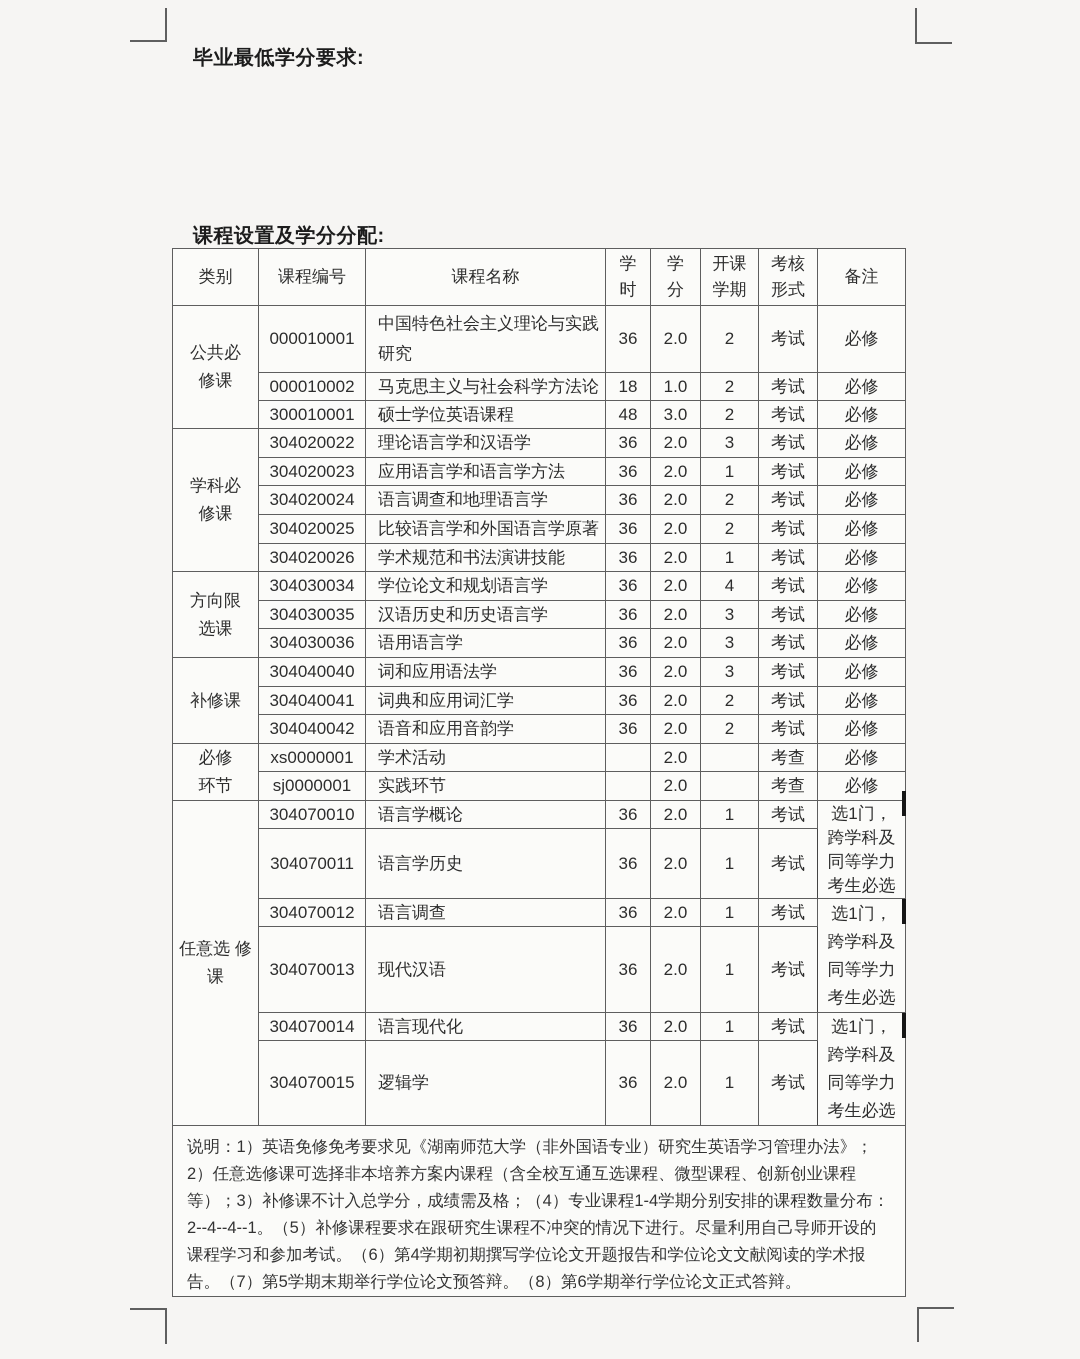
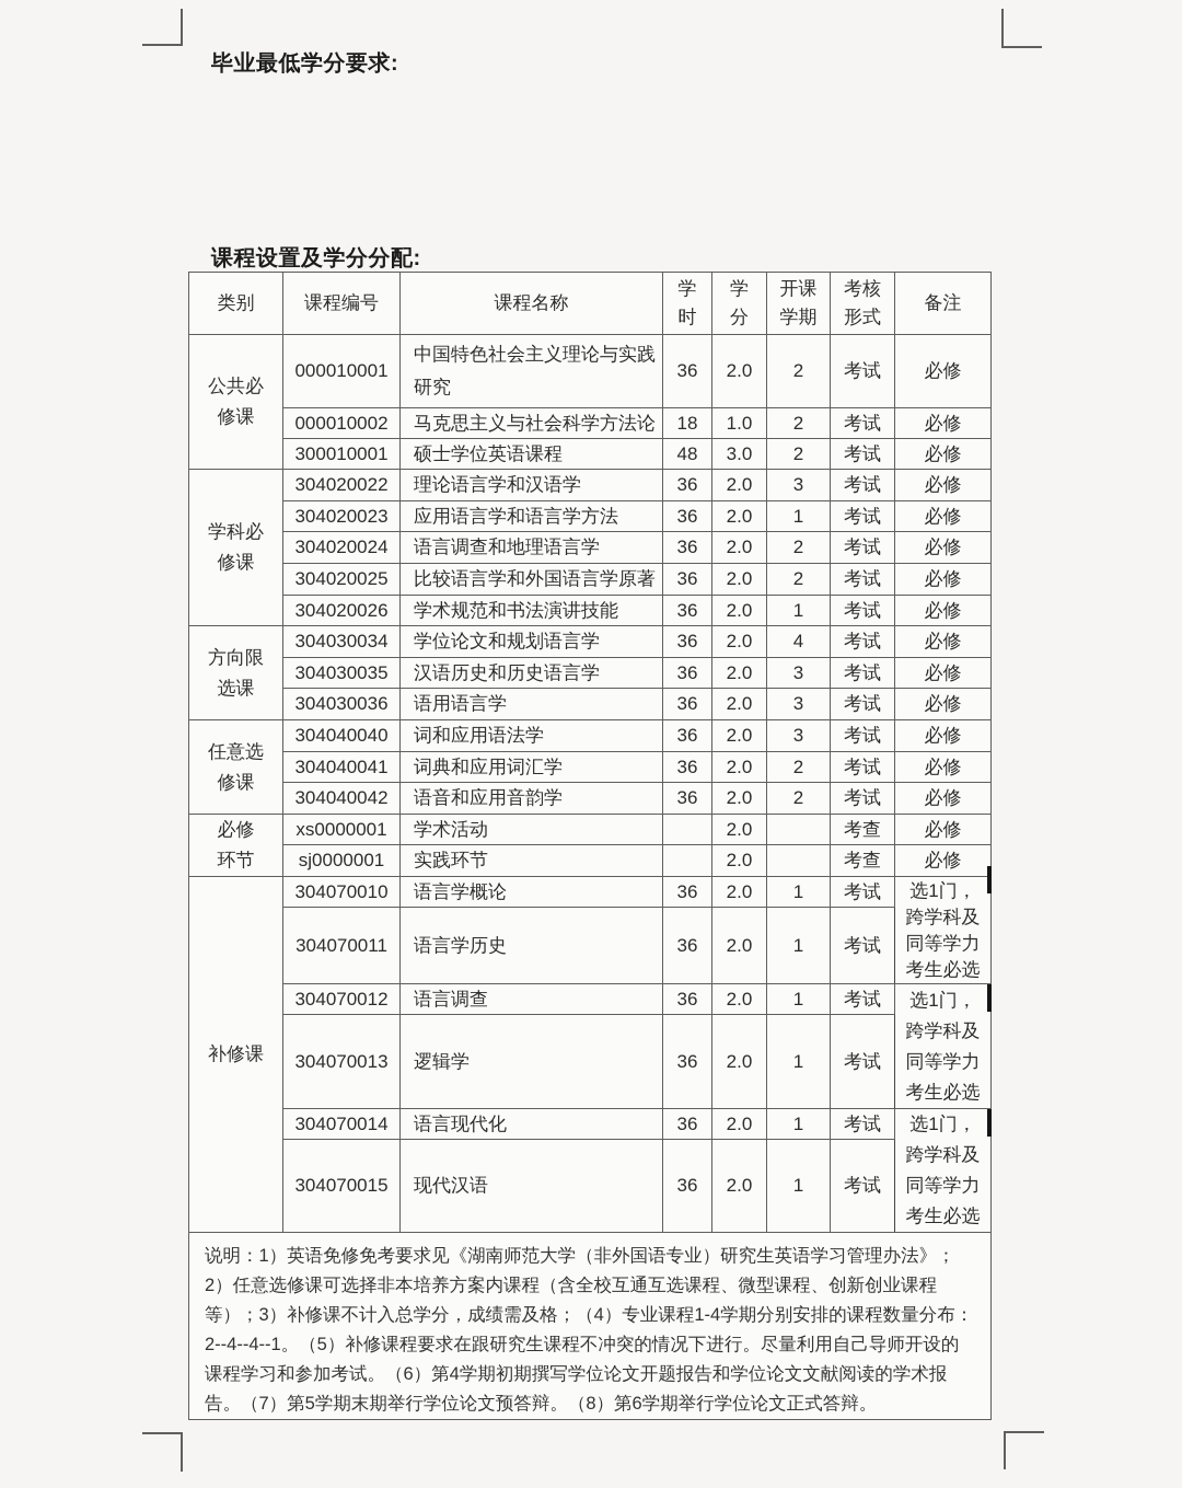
  毕业最低学分要求:
  课程设置及学分分配:
  类别	课程编号	课程名称	学 时	学 分	开课 学期	考核 形式	备注
  公共必 修课	000010001	中国特色社会主义理论与实践 研究	36	2.0	2	考试	必修
  000010002	马克思主义与社会科学方法论	18	1.0	2	考试	必修
  300010001	硕士学位英语课程	48	3.0	2	考试	必修
  学科必 修课	304020022	理论语言学和汉语学	36	2.0	3	考试	必修
  304020023	应用语言学和语言学方法	36	2.0	1	考试	必修
  304020024	语言调查和地理语言学	36	2.0	2	考试	必修
  304020025	比较语言学和外国语言学原著	36	2.0	2	考试	必修
  304020026	学术规范和书法演讲技能	36	2.0	1	考试	必修
  方向限 选课	304030034	学位论文和规划语言学	36	2.0	4	考试	必修
  304030035	汉语历史和历史语言学	36	2.0	3	考试	必修
  304030036	语用语言学	36	2.0	3	考试	必修
- 补修课	304040040	词和应用语法学	36	2.0	3	考试	必修
+ 任意选 修课	304040040	词和应用语法学	36	2.0	3	考试	必修
  304040041	词典和应用词汇学	36	2.0	2	考试	必修
  304040042	语音和应用音韵学	36	2.0	2	考试	必修
  必修 环节	xs0000001	学术活动		2.0		考查	必修
  sj0000001	实践环节		2.0		考查	必修
- 任意选 修课	304070010	语言学概论	36	2.0	1	考试	选1门， 跨学科及 同等学力 考生必选
+ 补修课	304070010	语言学概论	36	2.0	1	考试	选1门， 跨学科及 同等学力 考生必选
  304070011	语言学历史	36	2.0	1	考试
  304070012	语言调查	36	2.0	1	考试	选1门， 跨学科及 同等学力 考生必选
- 304070013	现代汉语	36	2.0	1	考试
+ 304070013	逻辑学	36	2.0	1	考试
  304070014	语言现代化	36	2.0	1	考试	选1门， 跨学科及 同等学力 考生必选
- 304070015	逻辑学	36	2.0	1	考试
+ 304070015	现代汉语	36	2.0	1	考试
  说明：1）英语免修免考要求见《湖南师范大学（非外国语专业）研究生英语学习管理办法》；2）任意选修课可选择非本培养方案内课程（含全校互通互选课程、微型课程、创新创业课程等）；3）补修课不计入总学分，成绩需及格；（4）专业课程1-4学期分别安排的课程数量分布：2--4--4--1。（5）补修课程要求在跟研究生课程不冲突的情况下进行。尽量利用自己导师开设的课程学习和参加考试。（6）第4学期初期撰写学位论文开题报告和学位论文文献阅读的学术报告。（7）第5学期末期举行学位论文预答辩。（8）第6学期举行学位论文正式答辩。
